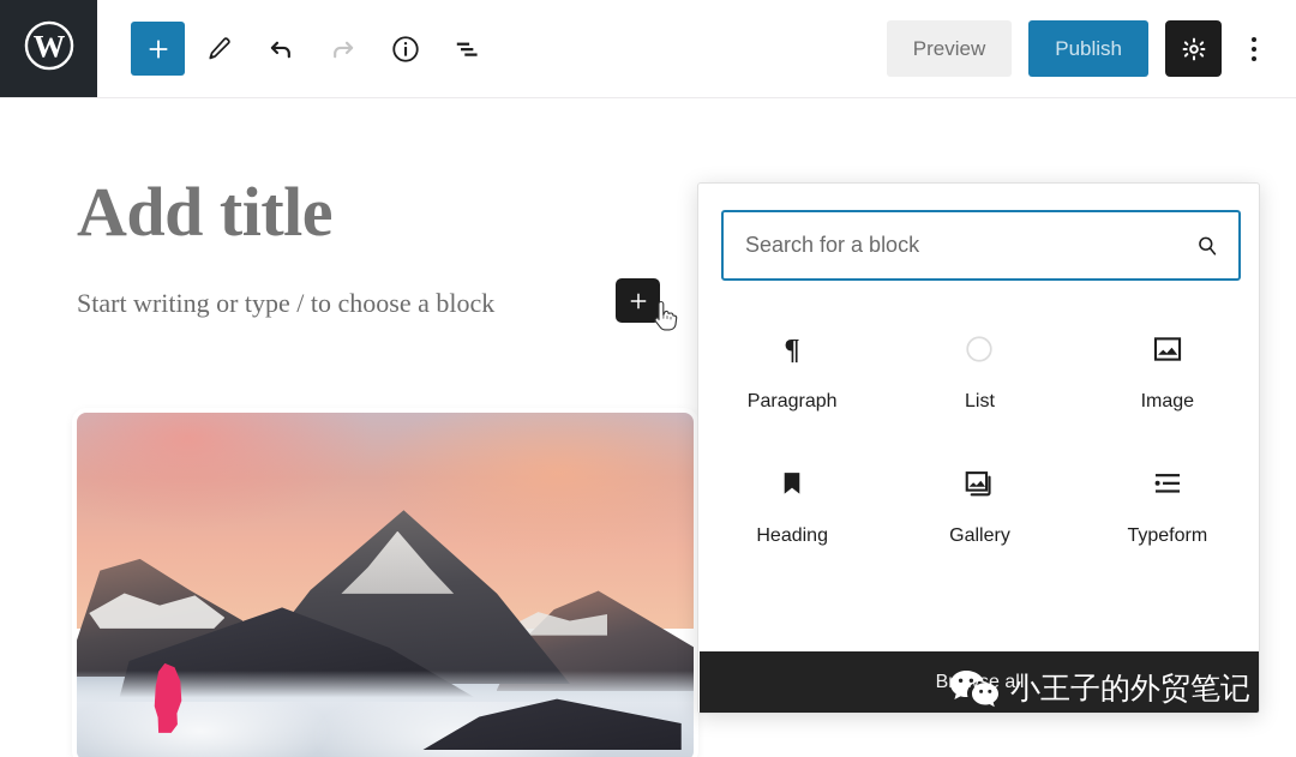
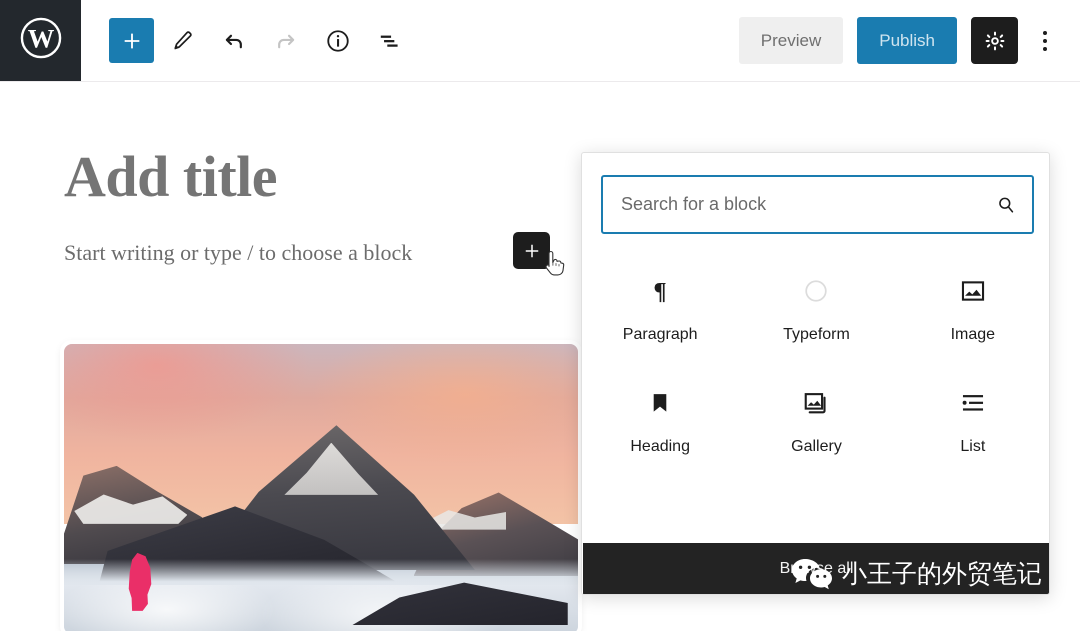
  W
  Preview
  Publish
  Add title
  Start writing or type / to choose a block
  Search for a block
  ¶
  Paragraph
- List
+ Typeform
  Image
  Heading
  Gallery
- Typeform
+ List
  小王子的外贸笔记
